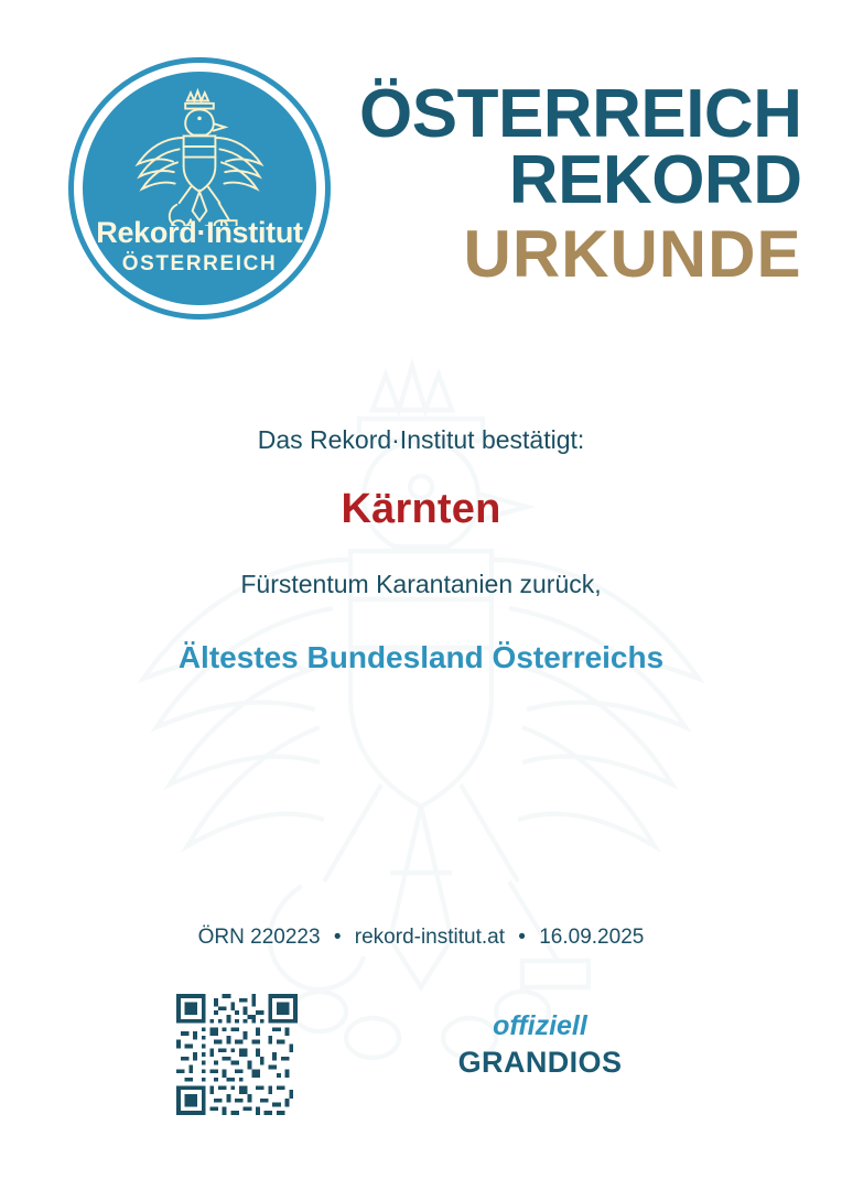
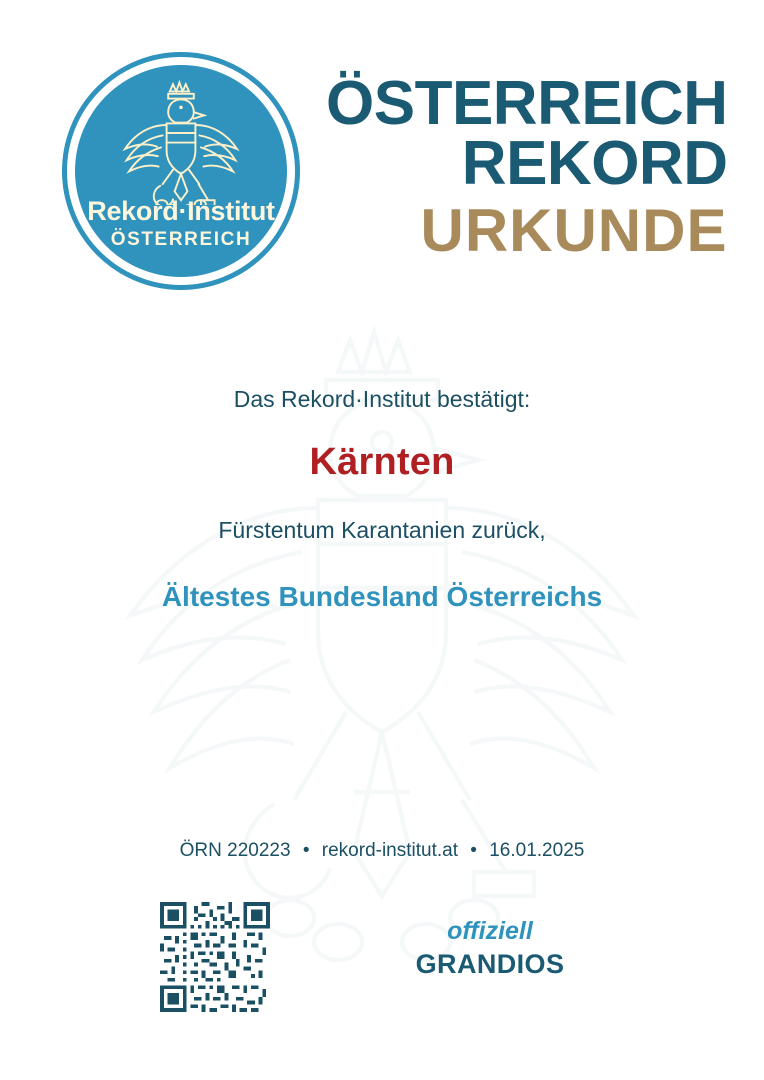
  Rekord·Institut
  ÖSTERREICH
  ÖSTERREICH
  REKORD
  URKUNDE
  Das Rekord·Institut bestätigt:
  Kärnten
  Fürstentum Karantanien zurück,
  Ältestes Bundesland Österreichs
- ÖRN 220223 • rekord-institut.at • 16.09.2025
+ ÖRN 220223 • rekord-institut.at • 16.01.2025
  offiziell
  GRANDIOS
